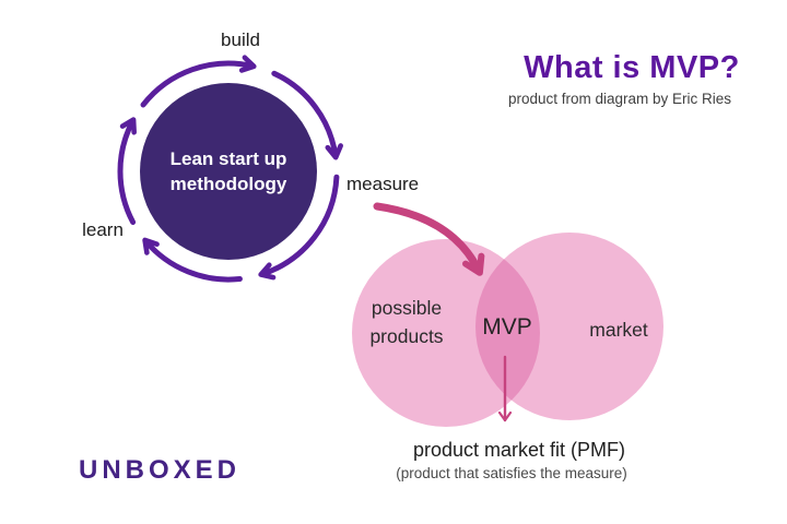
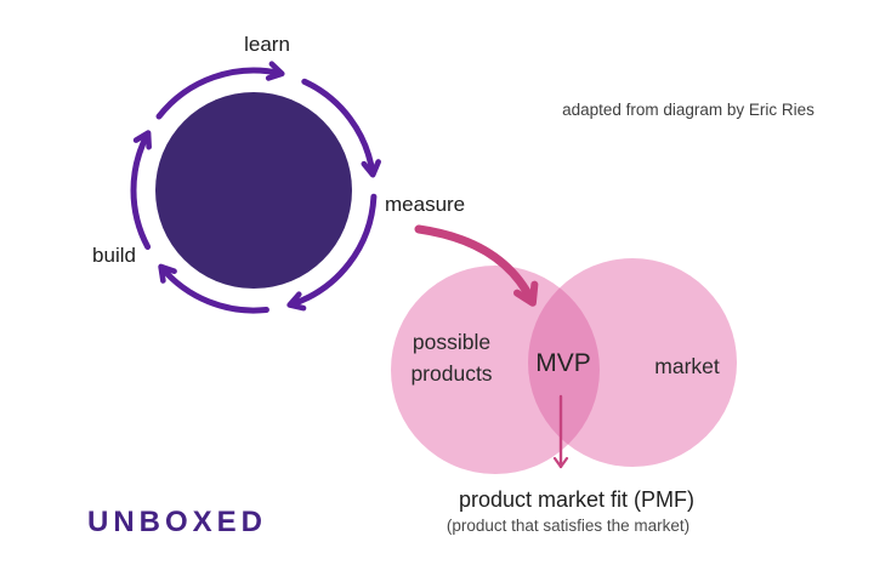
- build
+ learn
  measure
- learn
+ build
- Lean start up
- methodology
- What is MVP?
- product from diagram by Eric Ries
+ adapted from diagram by Eric Ries
  possible
  products
  MVP
  market
  product market fit (PMF)
- (product that satisfies the measure)
+ (product that satisfies the market)
  UNBOXED
